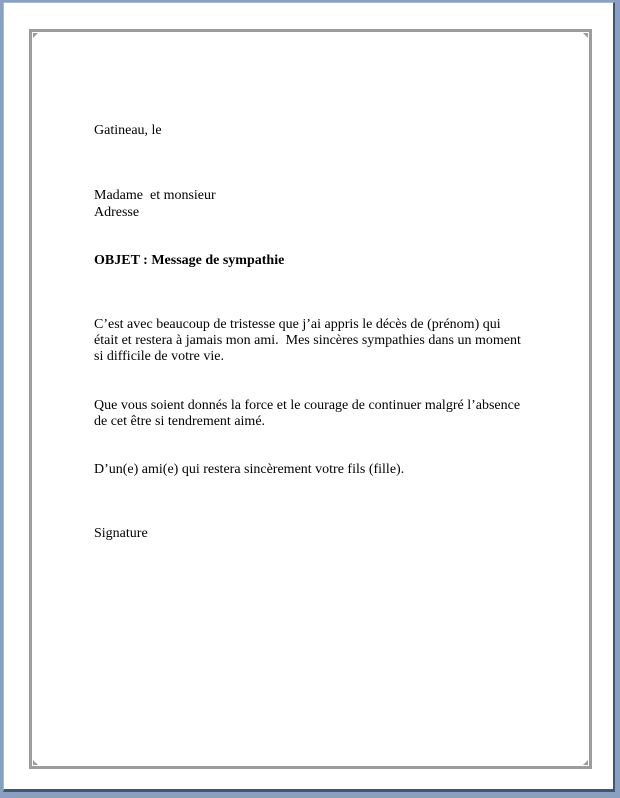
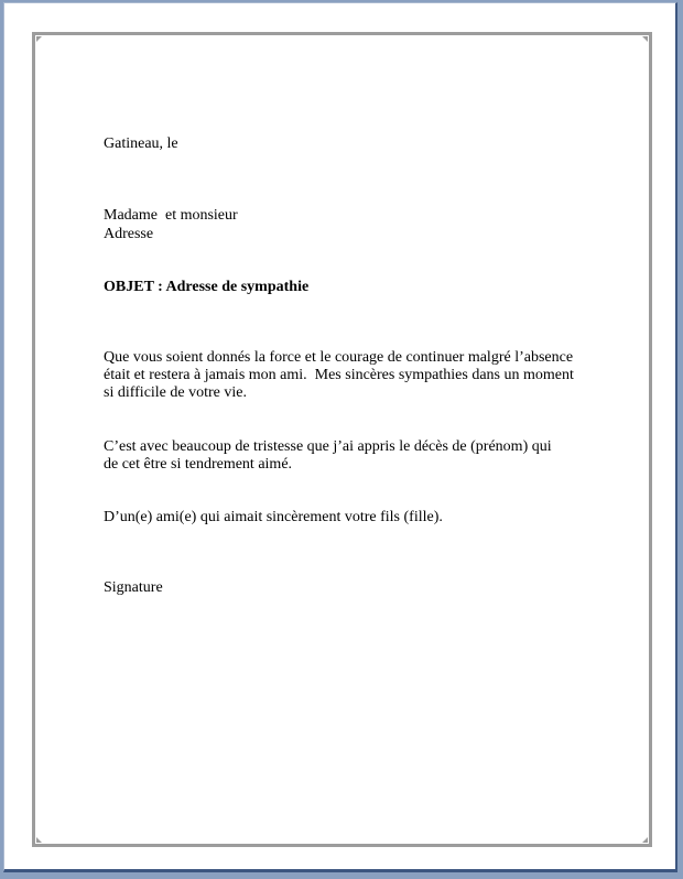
  Gatineau, le
  Madame et monsieur
  Adresse
- OBJET : Message de sympathie
+ OBJET : Adresse de sympathie
- C’est avec beaucoup de tristesse que j’ai appris le décès de (prénom) qui
+ Que vous soient donnés la force et le courage de continuer malgré l’absence
  était et restera à jamais mon ami. Mes sincères sympathies dans un moment
  si difficile de votre vie.
- Que vous soient donnés la force et le courage de continuer malgré l’absence
+ C’est avec beaucoup de tristesse que j’ai appris le décès de (prénom) qui
  de cet être si tendrement aimé.
- D’un(e) ami(e) qui restera sincèrement votre fils (fille).
+ D’un(e) ami(e) qui aimait sincèrement votre fils (fille).
  Signature
